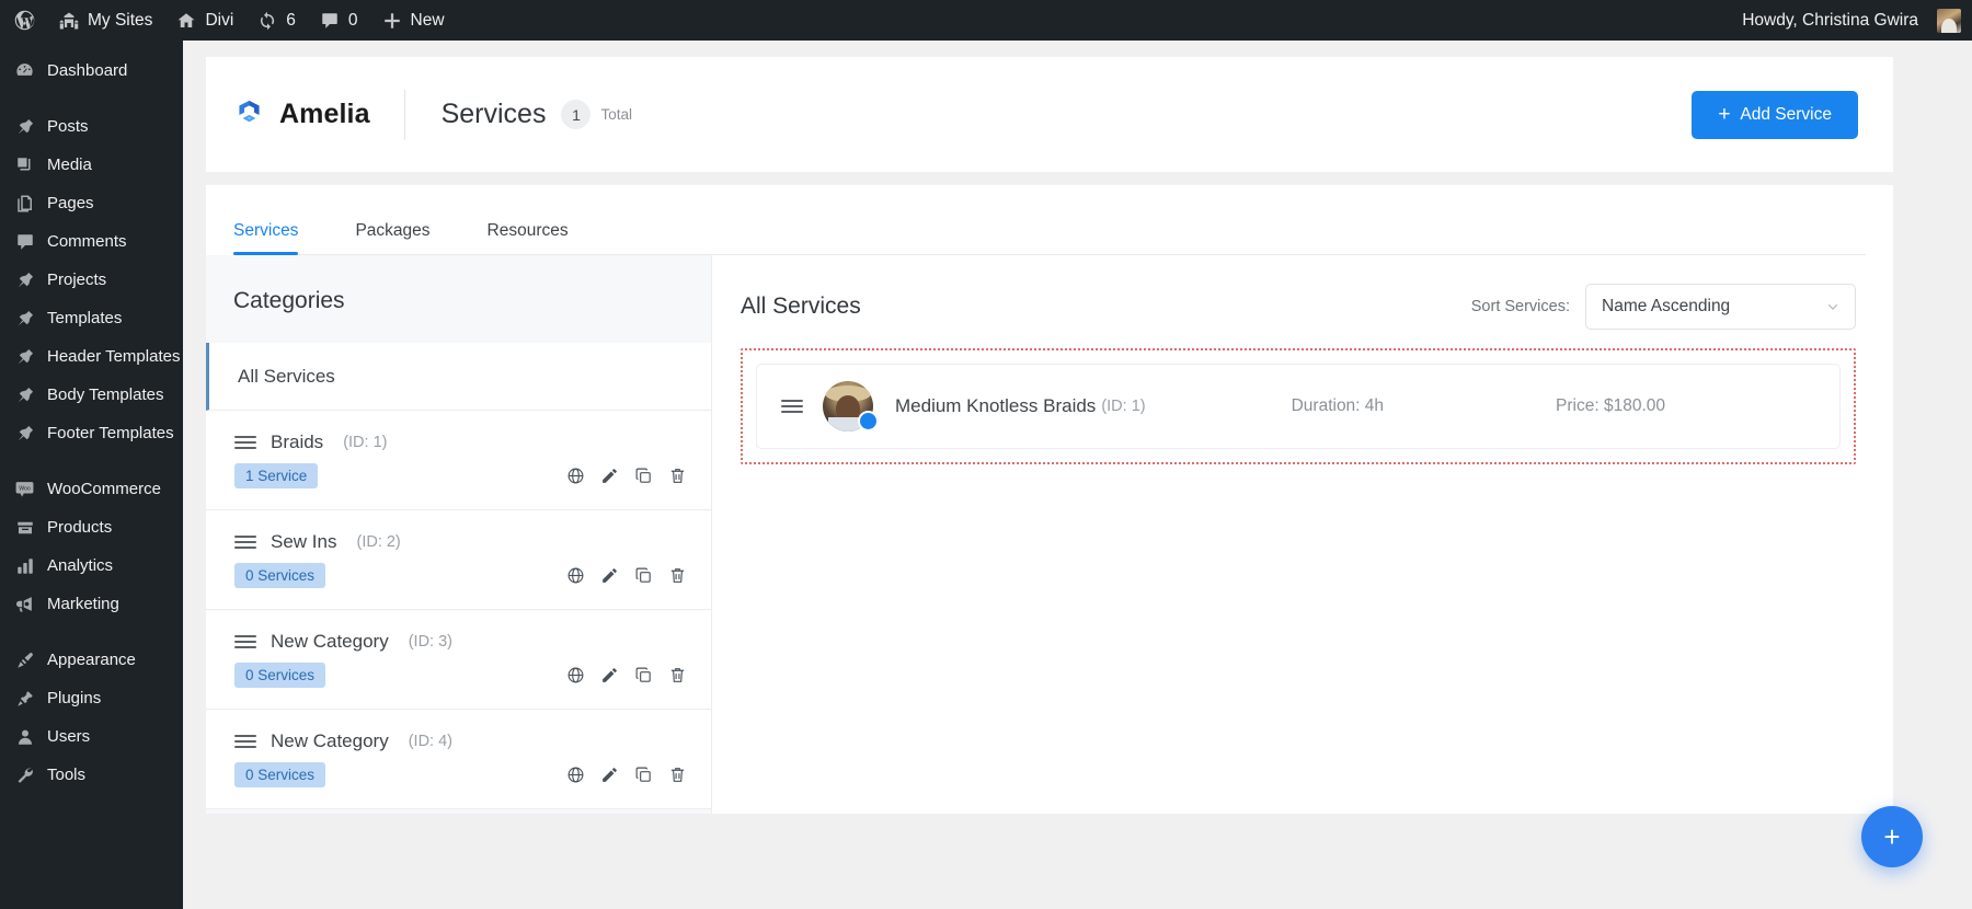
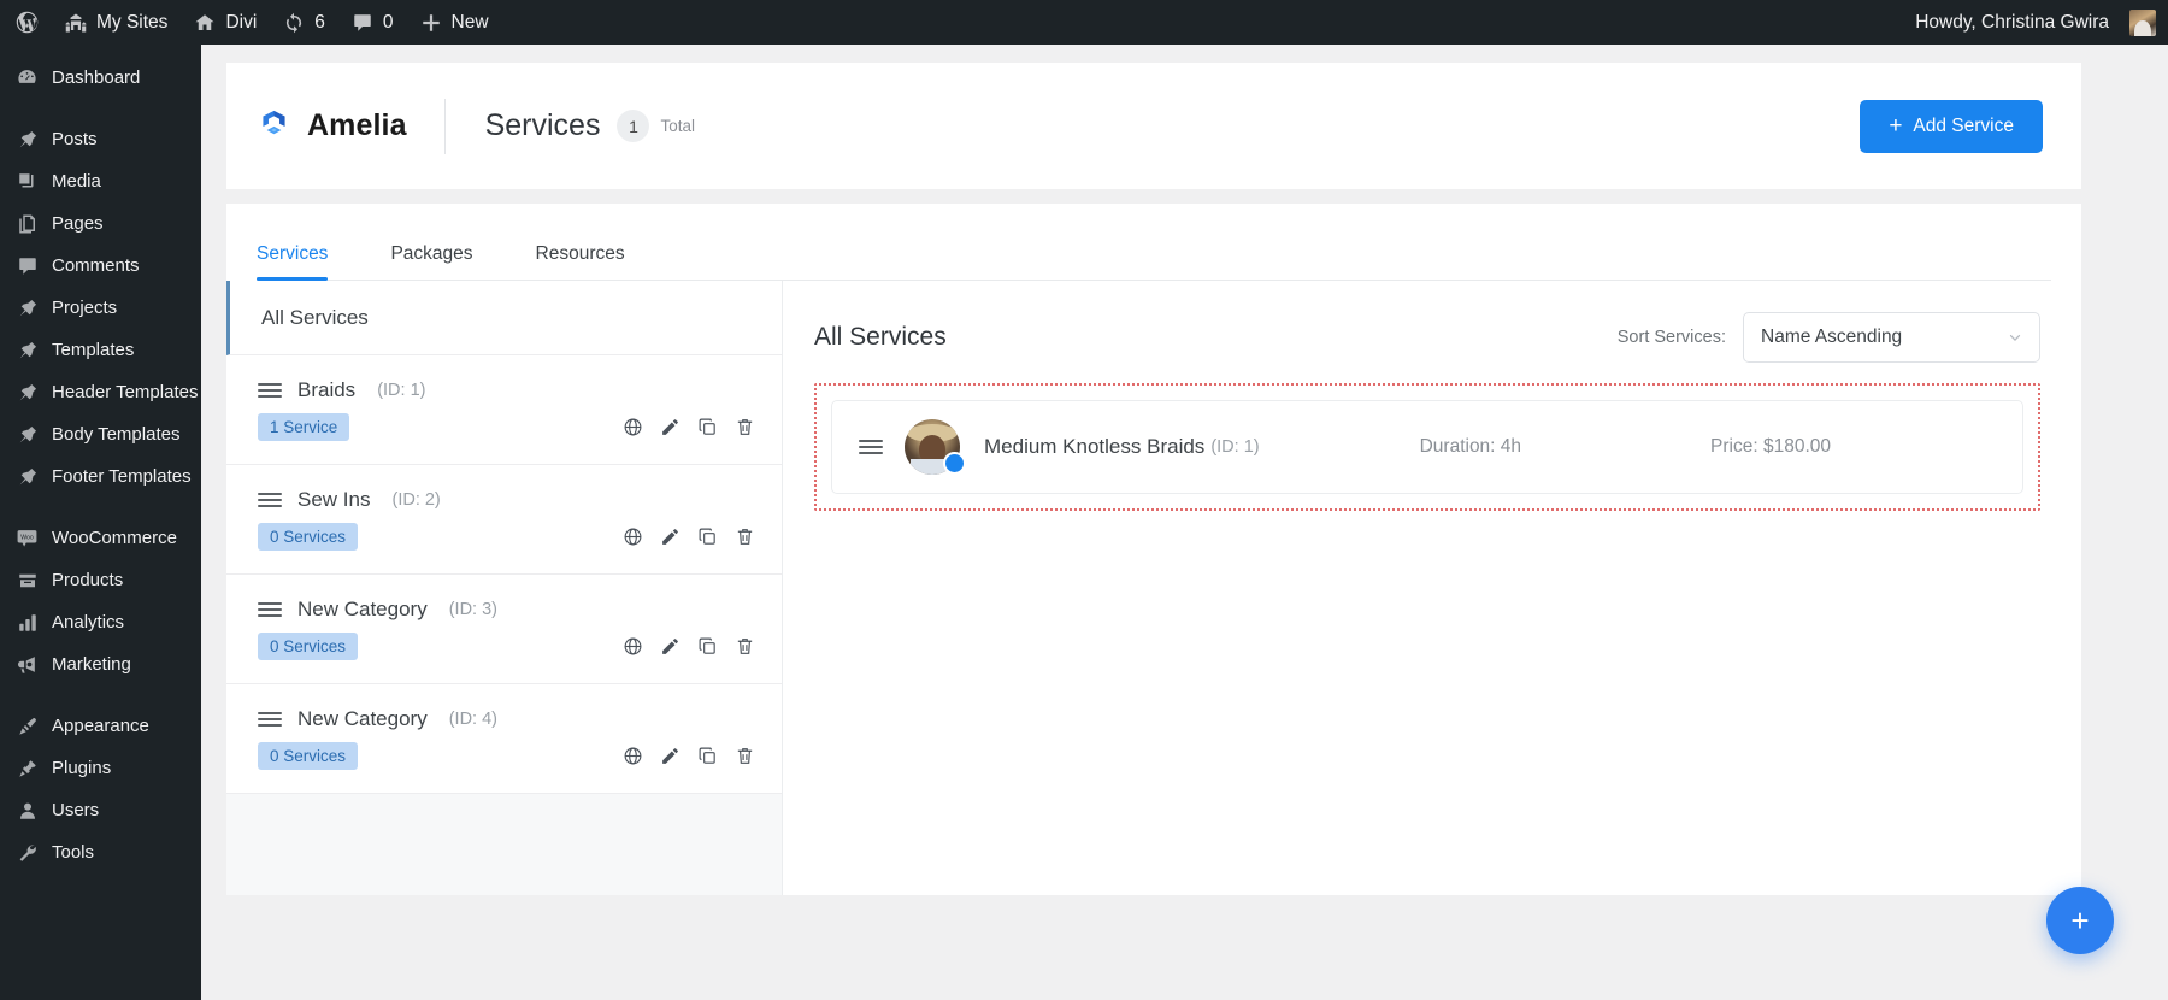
  My Sites
  Divi
  6
  0
  New
  Howdy, Christina Gwira
  Dashboard
  Posts
  Media
  Pages
  Comments
  Projects
  Templates
  Header Templates
  Body Templates
  Footer Templates
  WooCommerce
  Products
  Analytics
  Marketing
  Appearance
  Plugins
  Users
  Tools
  Amelia
  Services
  1
  Total
  +
  Add Service
  Services
  Packages
  Resources
- Categories
  All Services
  Braids
  (ID: 1)
  1 Service
  Sew Ins
  (ID: 2)
  0 Services
  New Category
  (ID: 3)
  0 Services
  New Category
  (ID: 4)
  0 Services
  All Services
  Sort Services:
  Name Ascending
  Medium Knotless Braids
  (ID: 1)
  Duration: 4h
  Price: $180.00
  +
